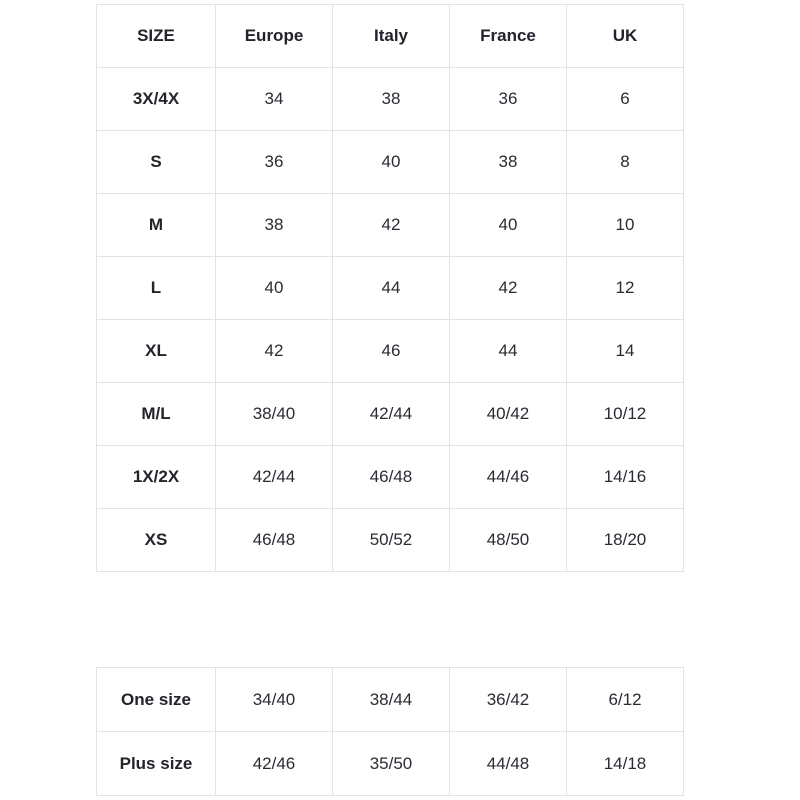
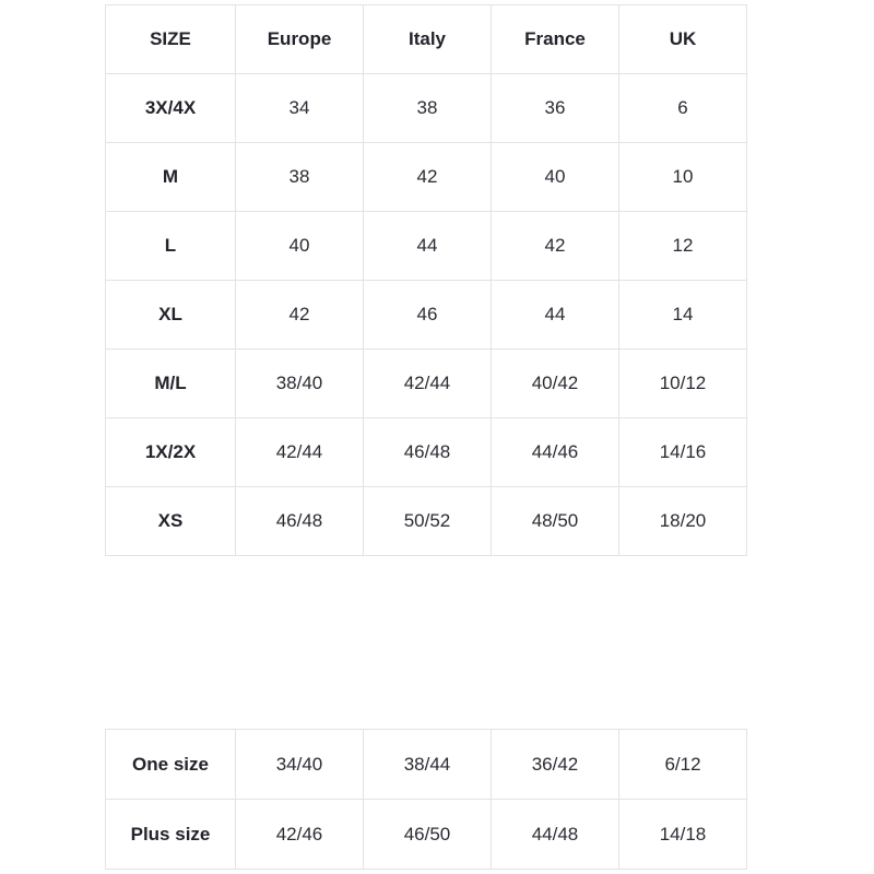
  SIZE	Europe	Italy	France	UK
  3X/4X	34	38	36	6
- S	36	40	38	8
  M	38	42	40	10
  L	40	44	42	12
  XL	42	46	44	14
  M/L	38/40	42/44	40/42	10/12
  1X/2X	42/44	46/48	44/46	14/16
  XS	46/48	50/52	48/50	18/20
  One size	34/40	38/44	36/42	6/12
- Plus size	42/46	35/50	44/48	14/18
+ Plus size	42/46	46/50	44/48	14/18
